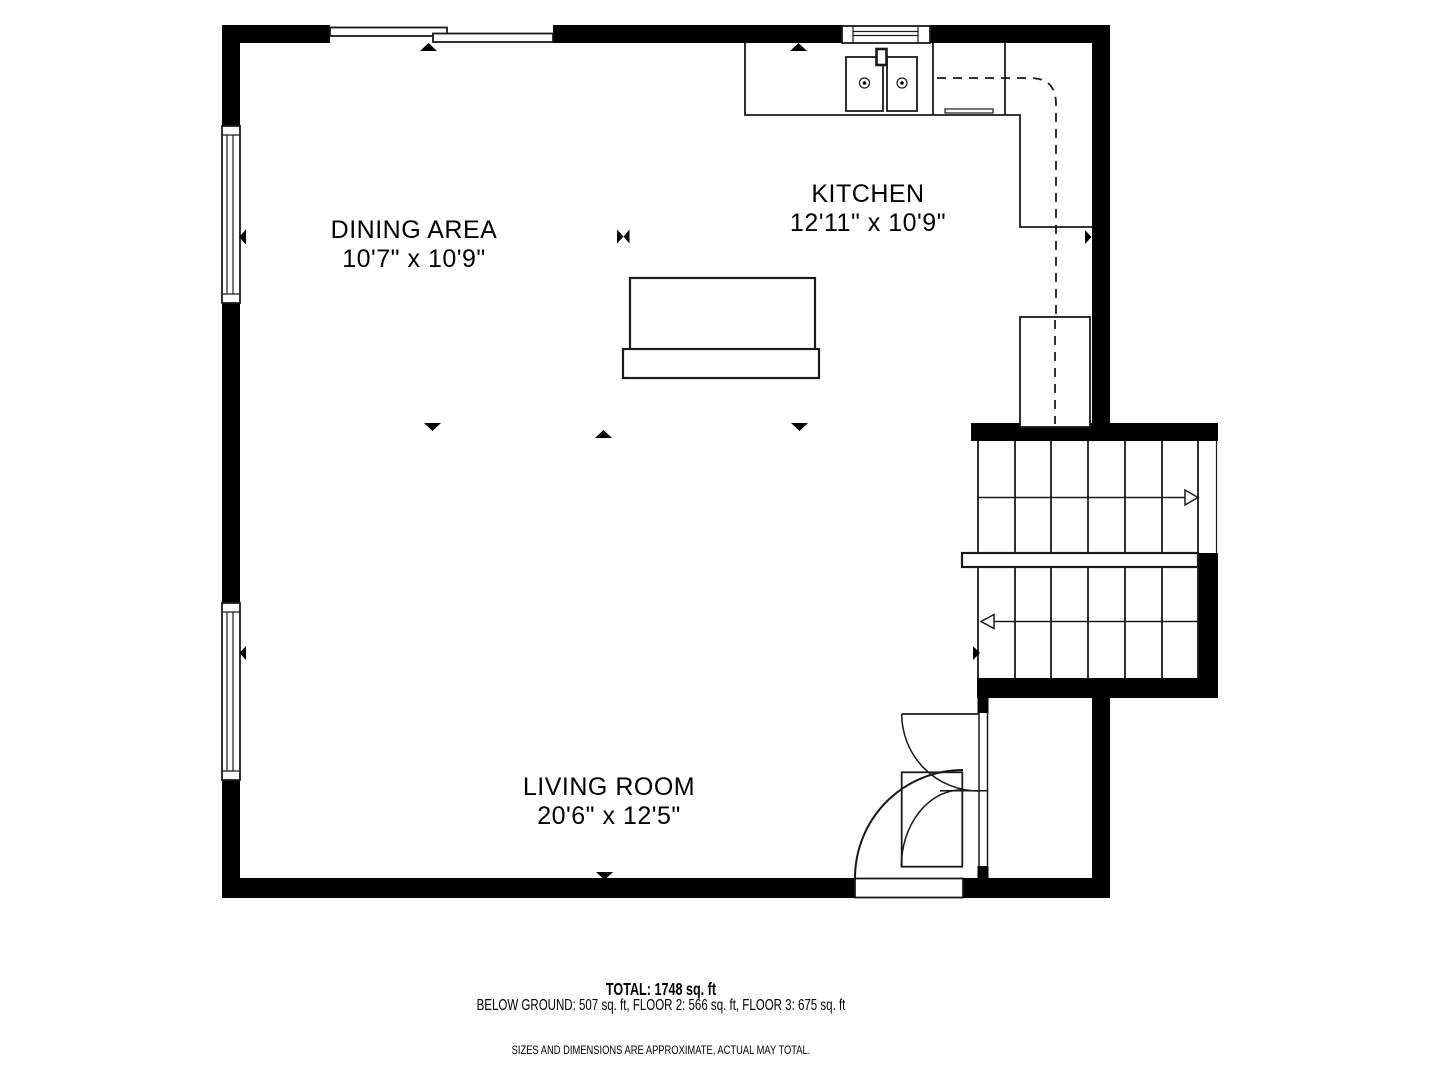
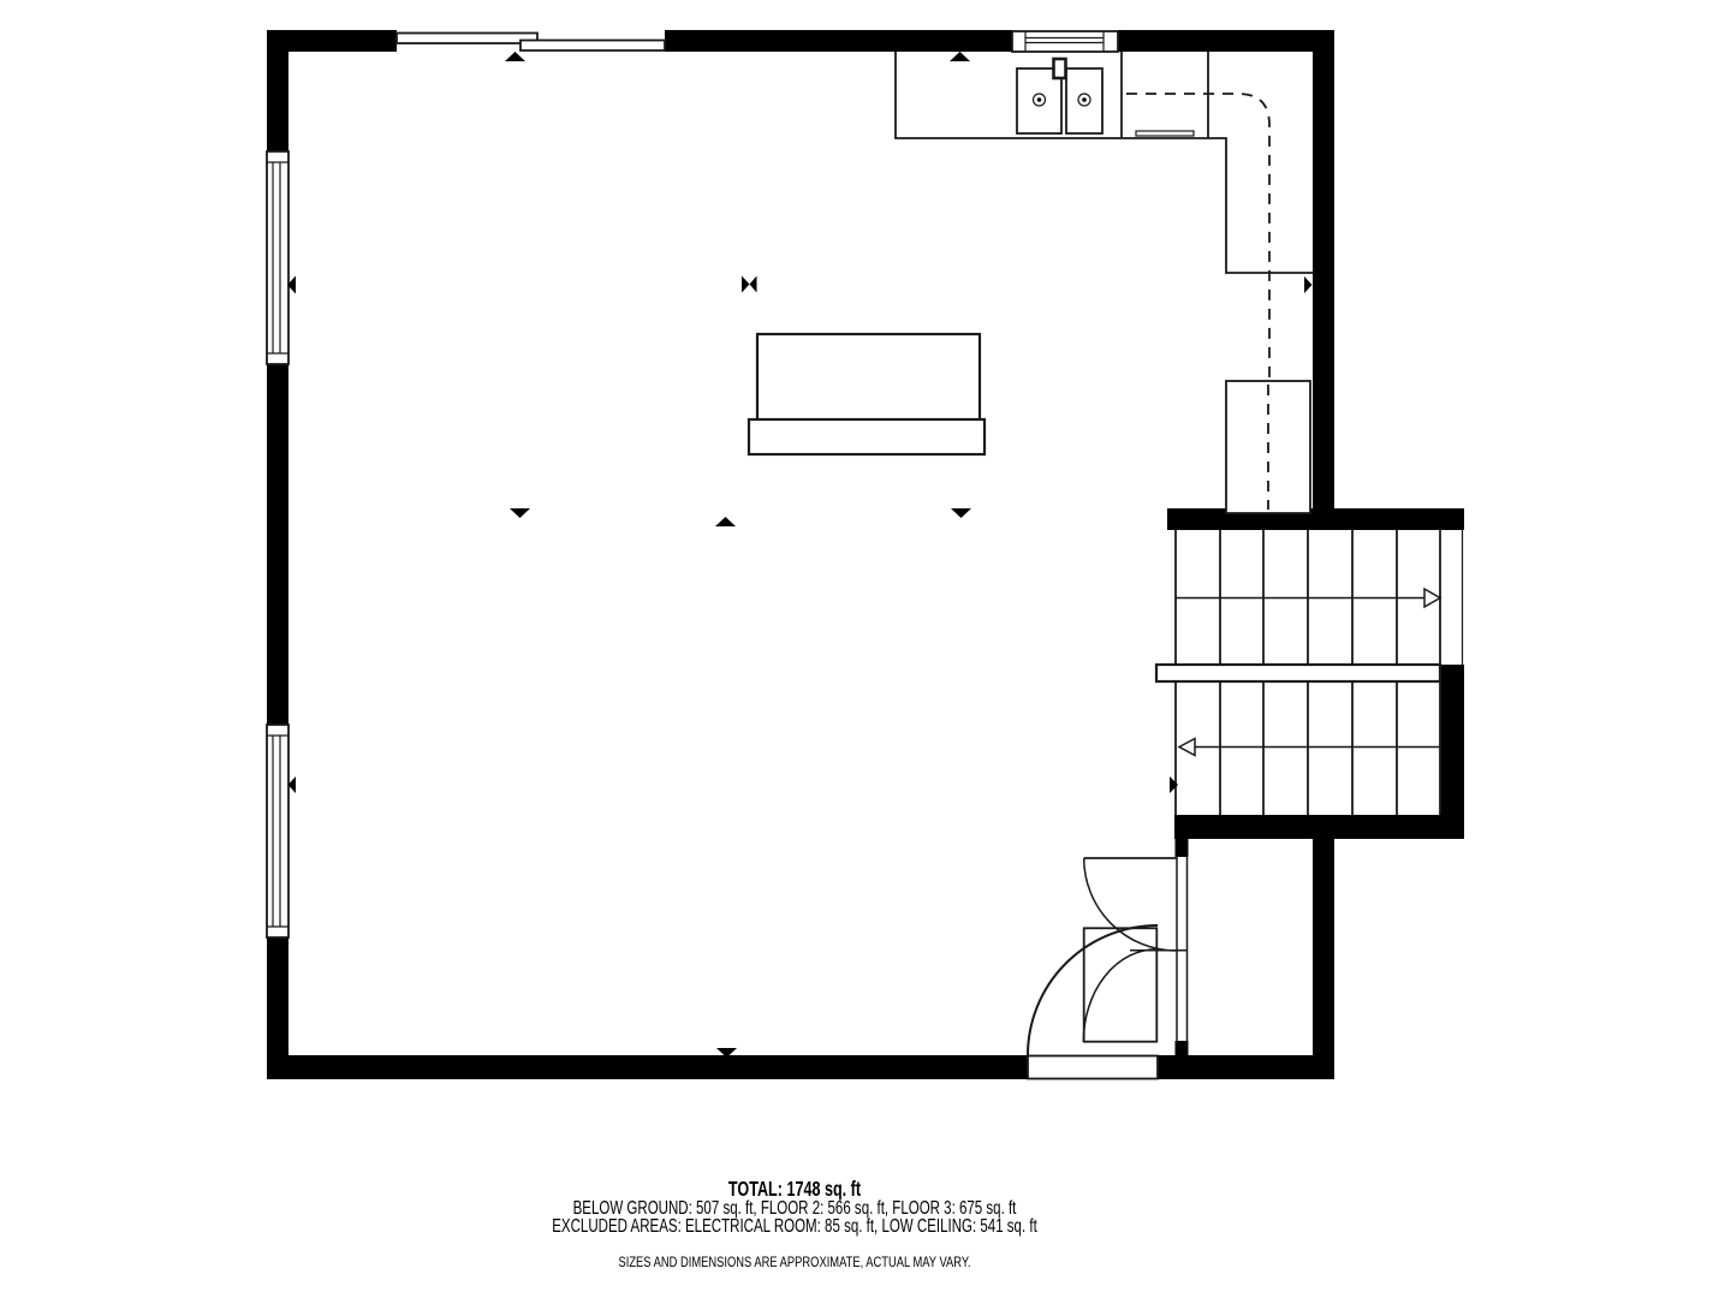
- DINING AREA
- 10'7" x 10'9"
- KITCHEN
- 12'11" x 10'9"
- LIVING ROOM
- 20'6" x 12'5"
  TOTAL: 1748 sq. ft
  BELOW GROUND: 507 sq. ft, FLOOR 2: 566 sq. ft, FLOOR 3: 675 sq. ft
+ EXCLUDED AREAS: ELECTRICAL ROOM: 85 sq. ft, LOW CEILING: 541 sq. ft
- SIZES AND DIMENSIONS ARE APPROXIMATE, ACTUAL MAY TOTAL.
+ SIZES AND DIMENSIONS ARE APPROXIMATE, ACTUAL MAY VARY.
